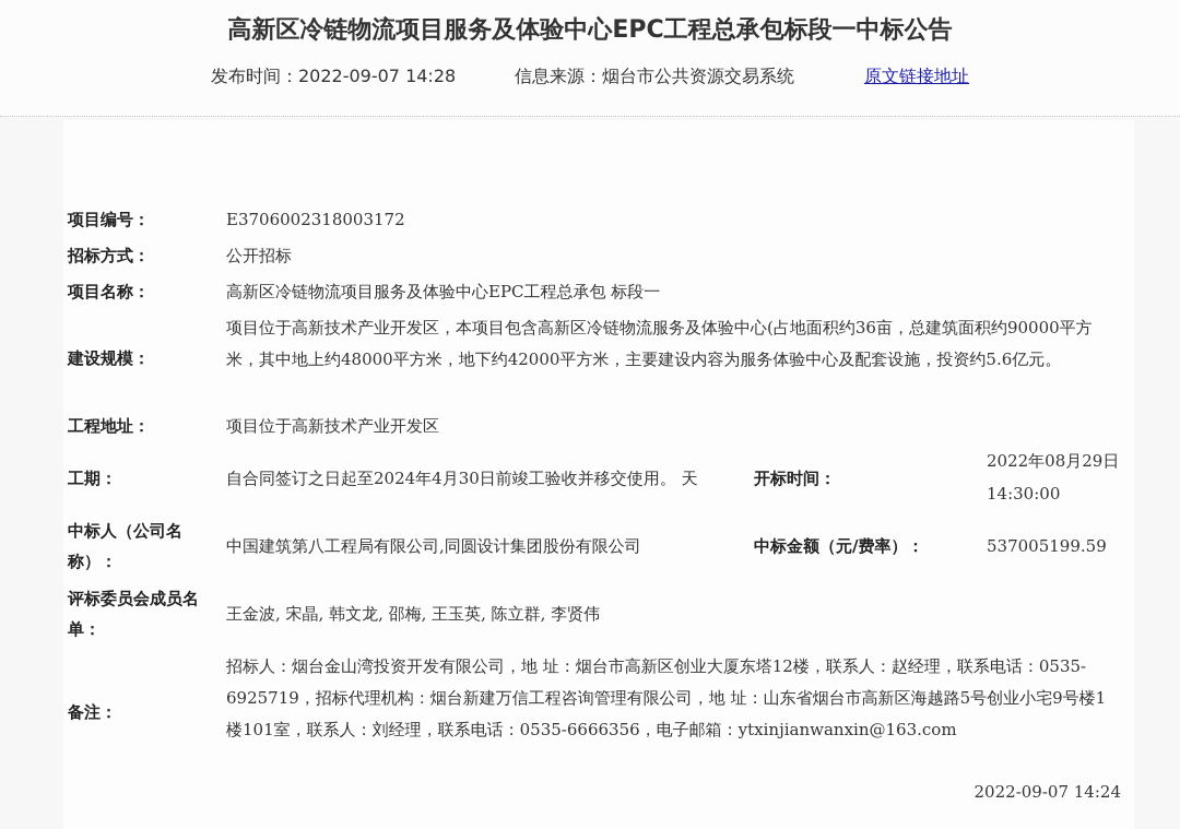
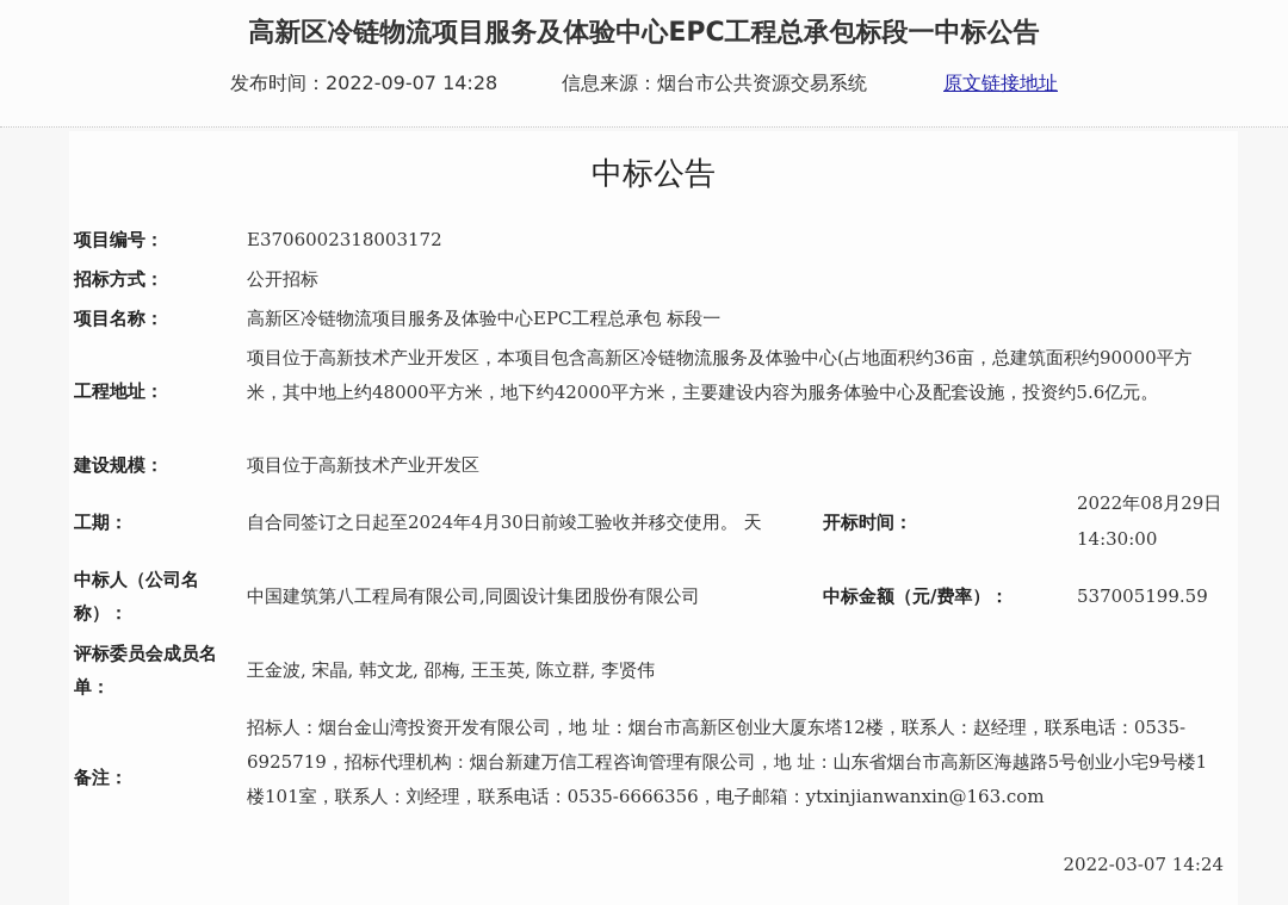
  高新区冷链物流项目服务及体验中心EPC工程总承包标段一中标公告
  发布时间：2022-09-07 14:28
  信息来源：烟台市公共资源交易系统
  原文链接地址
+ 中标公告
  项目编号：
  E3706002318003172
  招标方式：
  公开招标
  项目名称：
  高新区冷链物流项目服务及体验中心EPC工程总承包 标段一
- 建设规模：
+ 工程地址：
  项目位于高新技术产业开发区，本项目包含高新区冷链物流服务及体验中心(占地面积约36亩，总建筑面积约90000平方米，其中地上约48000平方米，地下约42000平方米，主要建设内容为服务体验中心及配套设施，投资约5.6亿元。
- 工程地址：
+ 建设规模：
  项目位于高新技术产业开发区
  工期：
  自合同签订之日起至2024年4月30日前竣工验收并移交使用。 天
  开标时间：
  2022年08月29日
  14:30:00
  中标人（公司名称）：
  中国建筑第八工程局有限公司,同圆设计集团股份有限公司
  中标金额（元/费率）：
  537005199.59
  评标委员会成员名单：
  王金波, 宋晶, 韩文龙, 邵梅, 王玉英, 陈立群, 李贤伟
  备注：
  招标人：烟台金山湾投资开发有限公司，地 址：烟台市高新区创业大厦东塔12楼，联系人：赵经理，联系电话：0535-6925719，招标代理机构：烟台新建万信工程咨询管理有限公司，地 址：山东省烟台市高新区海越路5号创业小宅9号楼1楼101室，联系人：刘经理，联系电话：0535-6666356，电子邮箱：ytxinjianwanxin@163.com
- 2022-09-07 14:24
+ 2022-03-07 14:24
